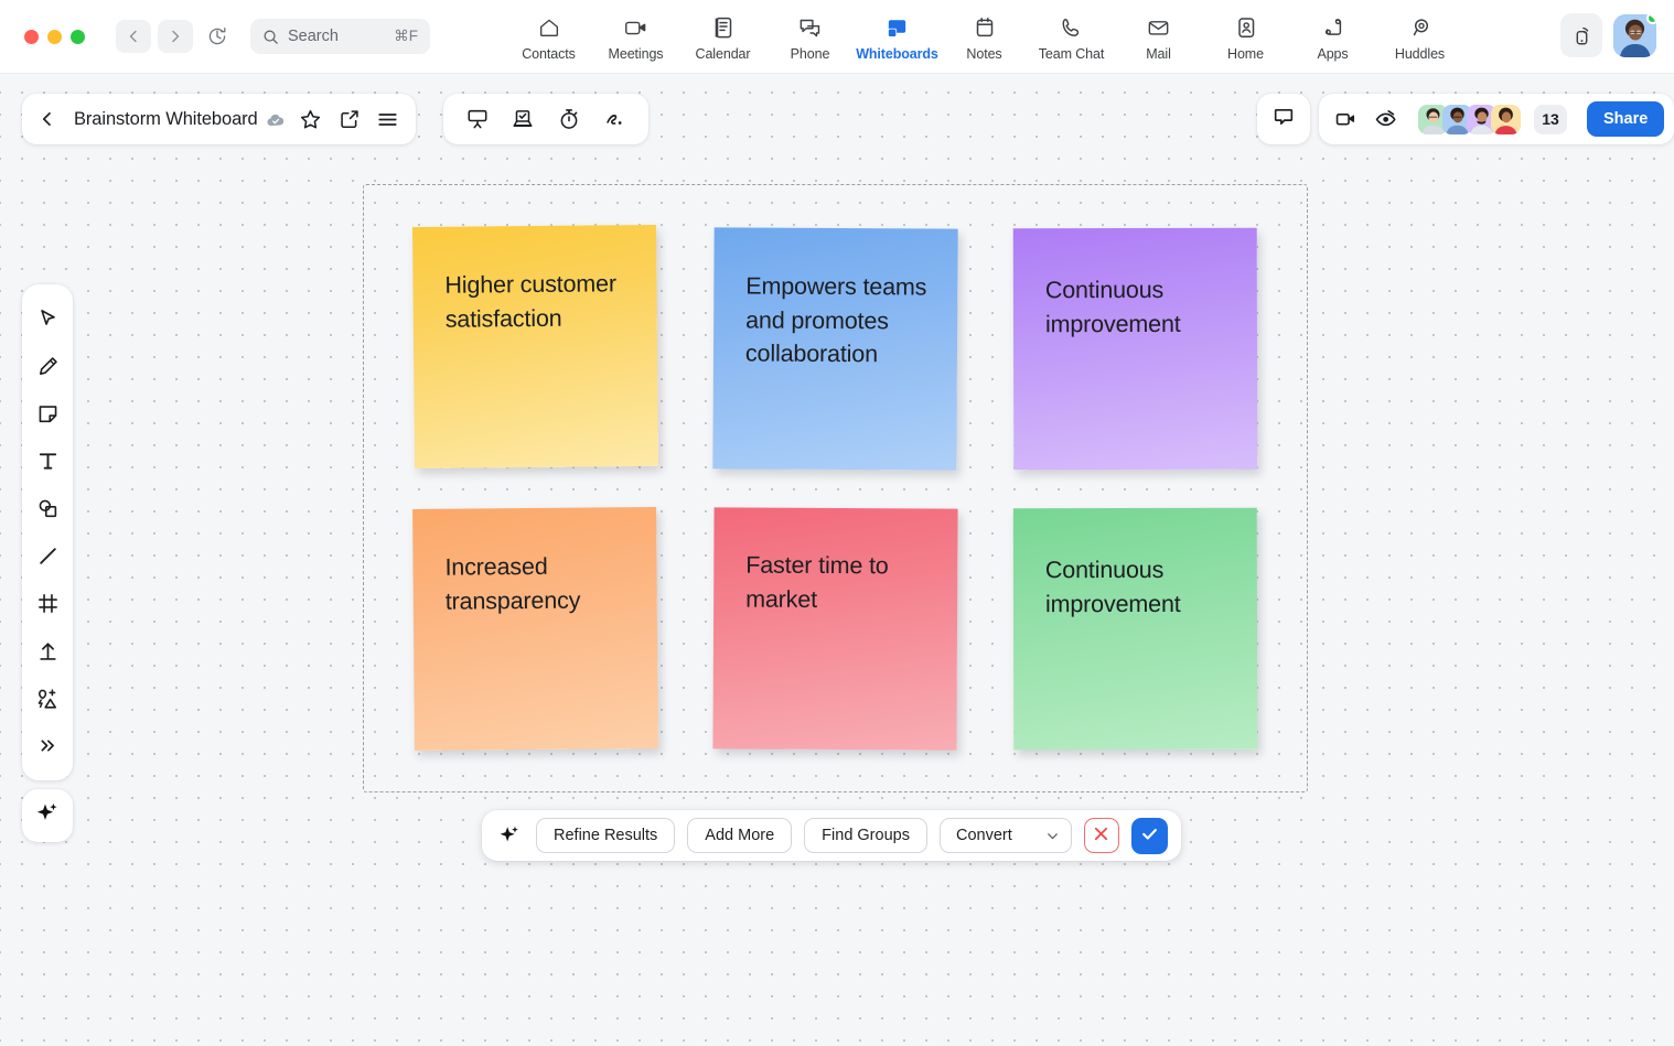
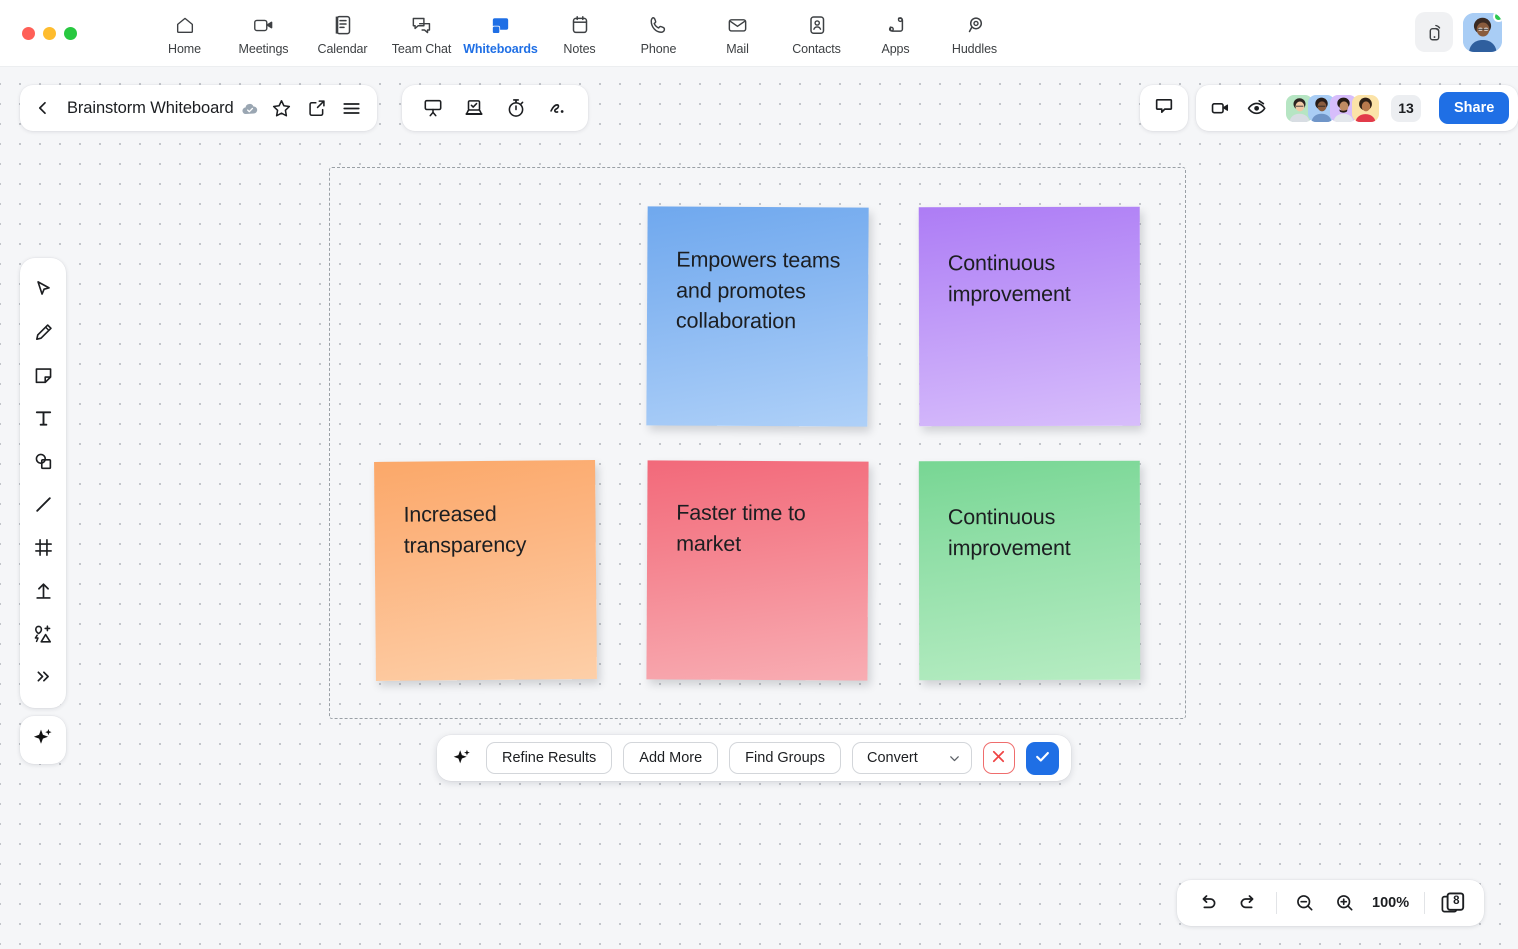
- Search
- ⌘F
- Contacts
+ Home
  Meetings
  Calendar
- Phone
+ Team Chat
  Whiteboards
  Notes
- Team Chat
+ Phone
  Mail
- Home
+ Contacts
  Apps
  Huddles
- Higher customer satisfaction
  Empowers teams and promotes collaboration
  Continuous improvement
  Increased transparency
  Faster time to market
  Continuous improvement
  Brainstorm Whiteboard
  13
  Share
  Refine Results
  Add More
  Find Groups
  Convert
+ 100%
+ 8
